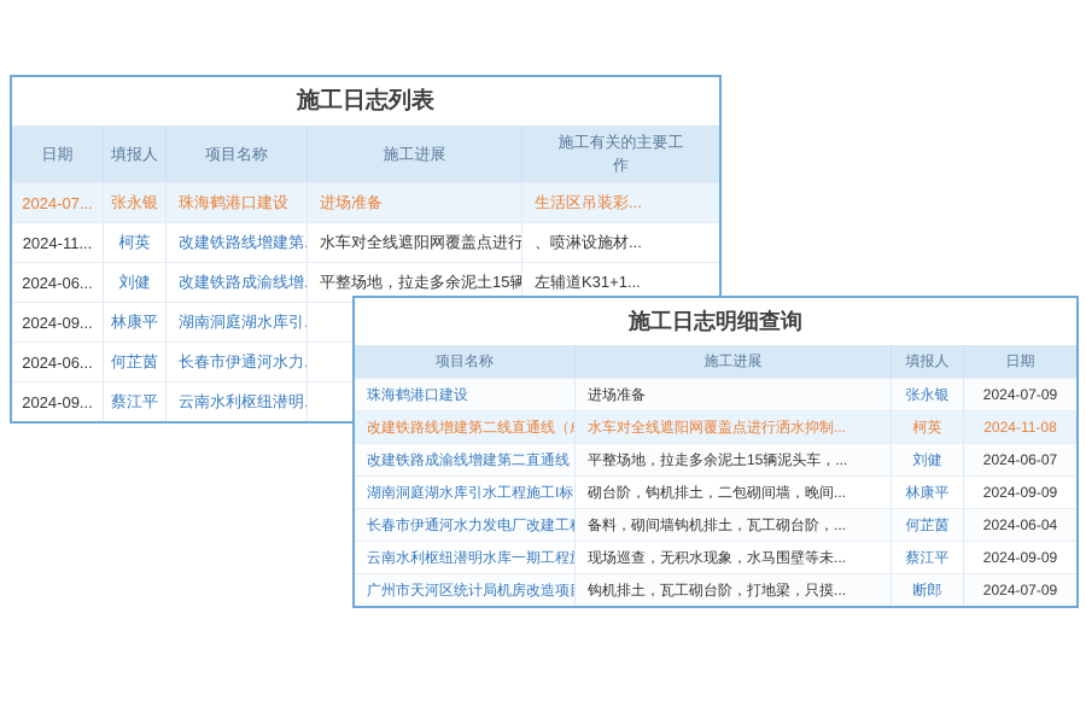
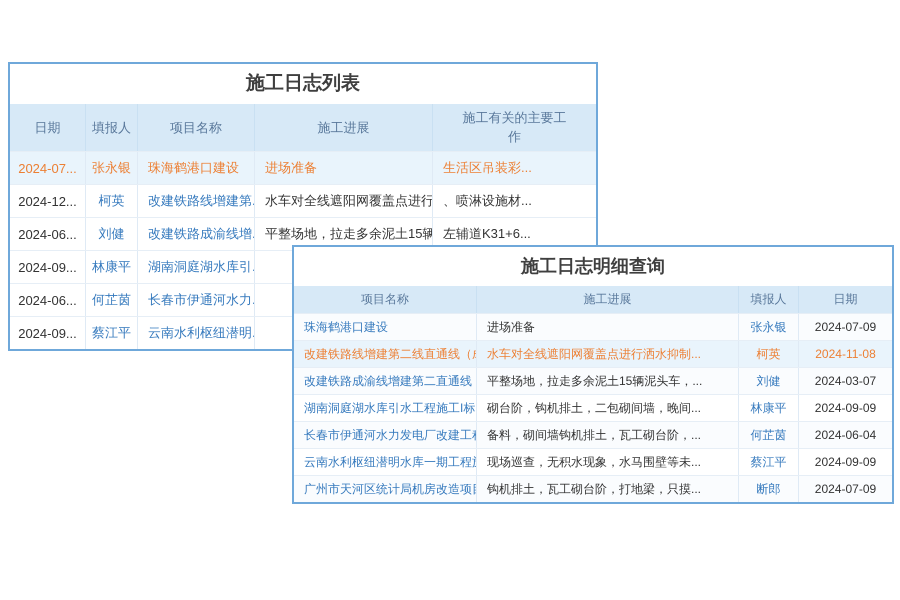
  施工日志列表
  日期
  填报人
  项目名称
  施工进展
  施工有关的主要工作
  2024-07...
  张永银
  珠海鹤港口建设
  进场准备
  生活区吊装彩...
- 2024-11...
+ 2024-12...
  柯英
  改建铁路线增建第.
  水车对全线遮阳网覆盖点进行
  、喷淋设施材...
  2024-06...
  刘健
  改建铁路成渝线增.
  平整场地，拉走多余泥土15辆
- 左辅道K31+1...
+ 左辅道K31+6...
  2024-09...
  林康平
  湖南洞庭湖水库引.
  2024-06...
  何芷茵
  长春市伊通河水力.
  2024-09...
  蔡江平
  云南水利枢纽潜明.
  施工日志明细查询
  项目名称
  施工进展
  填报人
  日期
  珠海鹤港口建设
  进场准备
  张永银
  2024-07-09
  改建铁路线增建第二线直通线（
  水车对全线遮阳网覆盖点进行洒水抑制...
  柯英
  2024-11-08
  改建铁路成渝线增建第二直通线
  平整场地，拉走多余泥土15辆泥头车，...
  刘健
- 2024-06-07
+ 2024-03-07
  湖南洞庭湖水库引水工程施工I标
  砌台阶，钩机排土，二包砌间墙，晚间...
  林康平
  2024-09-09
  长春市伊通河水力发电厂改建工
  备料，砌间墙钩机排土，瓦工砌台阶，...
  何芷茵
  2024-06-04
  云南水利枢纽潜明水库一期工程
  现场巡查，无积水现象，水马围壁等未...
  蔡江平
  2024-09-09
  广州市天河区统计局机房改造项
  钩机排土，瓦工砌台阶，打地梁，只摸...
  断郎
  2024-07-09
